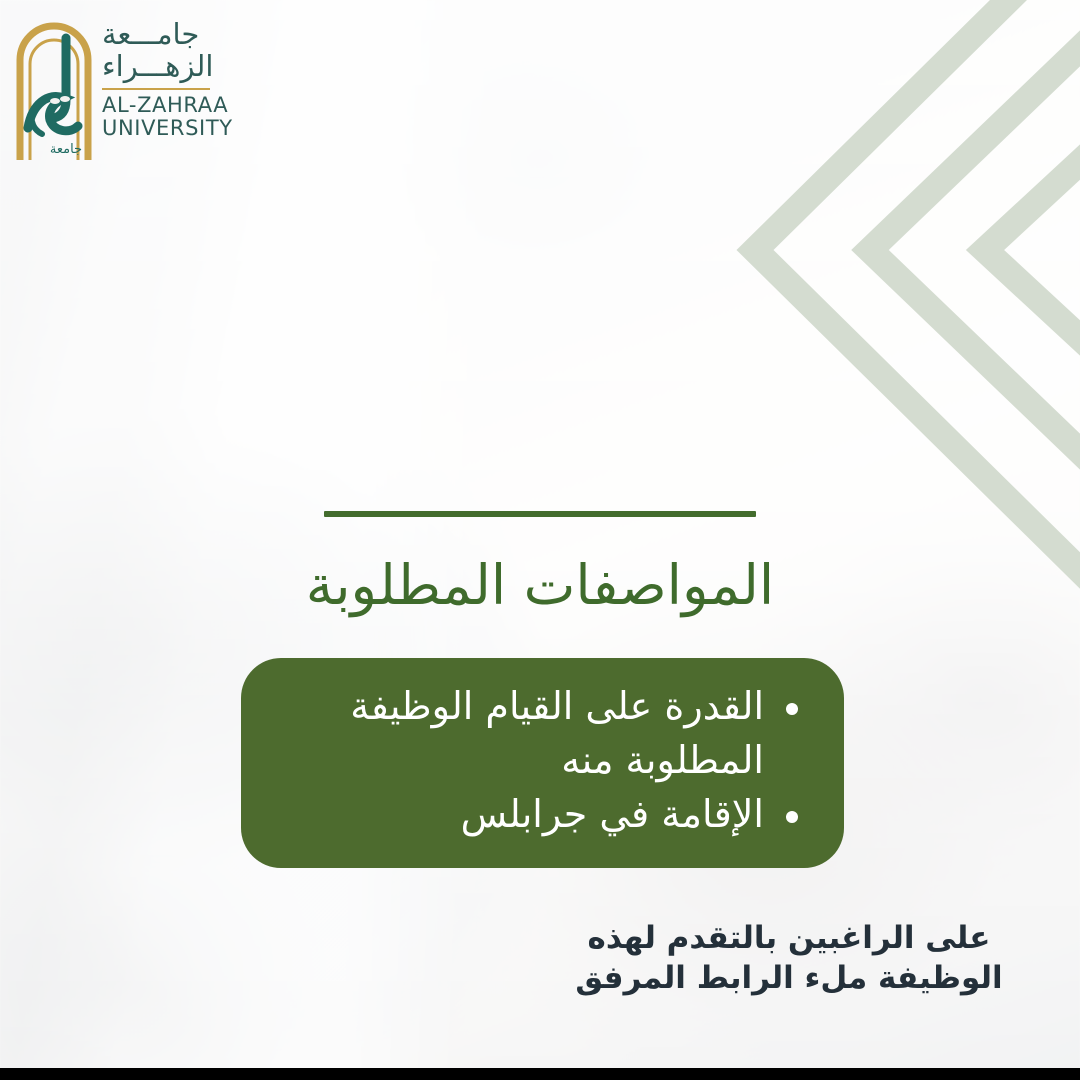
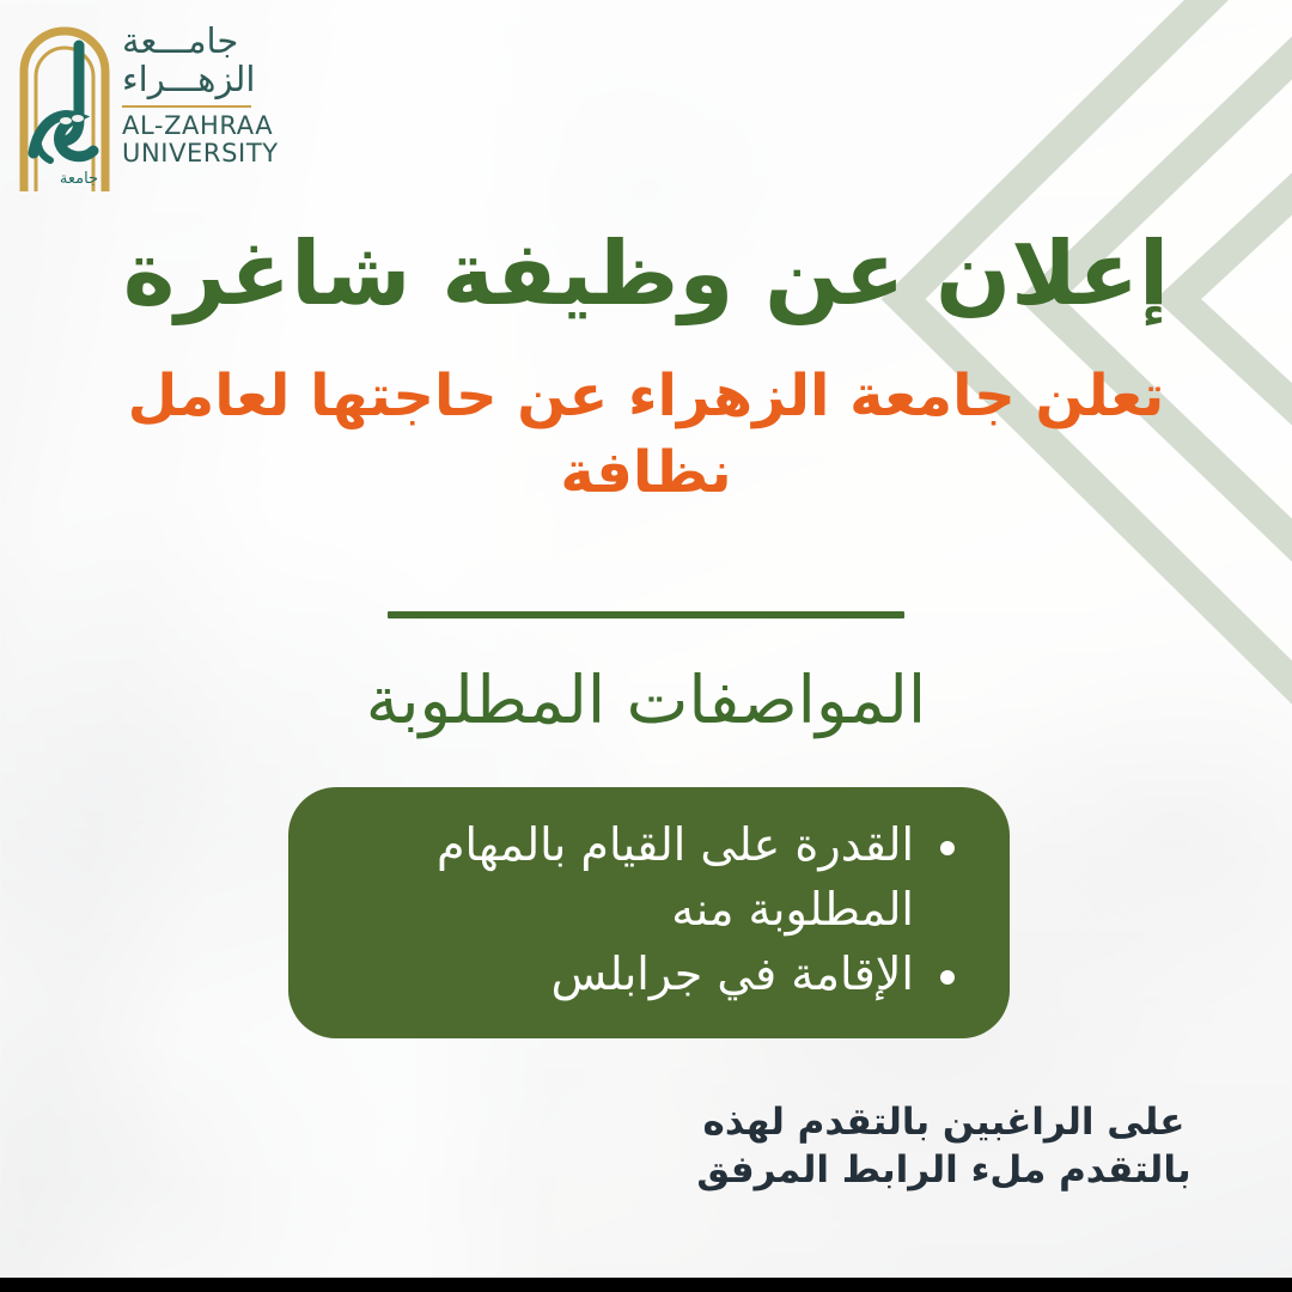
  جامعة
  جامـــعة
  الزهـــراء
  AL-ZAHRAA
  UNIVERSITY
+ إعلان عن وظيفة شاغرة
+ تعلن جامعة الزهراء عن حاجتها لعامل نظافة
  المواصفات المطلوبة
- القدرة على القيام الوظيفة المطلوبة منه
+ القدرة على القيام بالمهام المطلوبة منه
  الإقامة في جرابلس
- على الراغبين بالتقدم لهذه الوظيفة ملء الرابط المرفق
+ على الراغبين بالتقدم لهذه بالتقدم ملء الرابط المرفق
